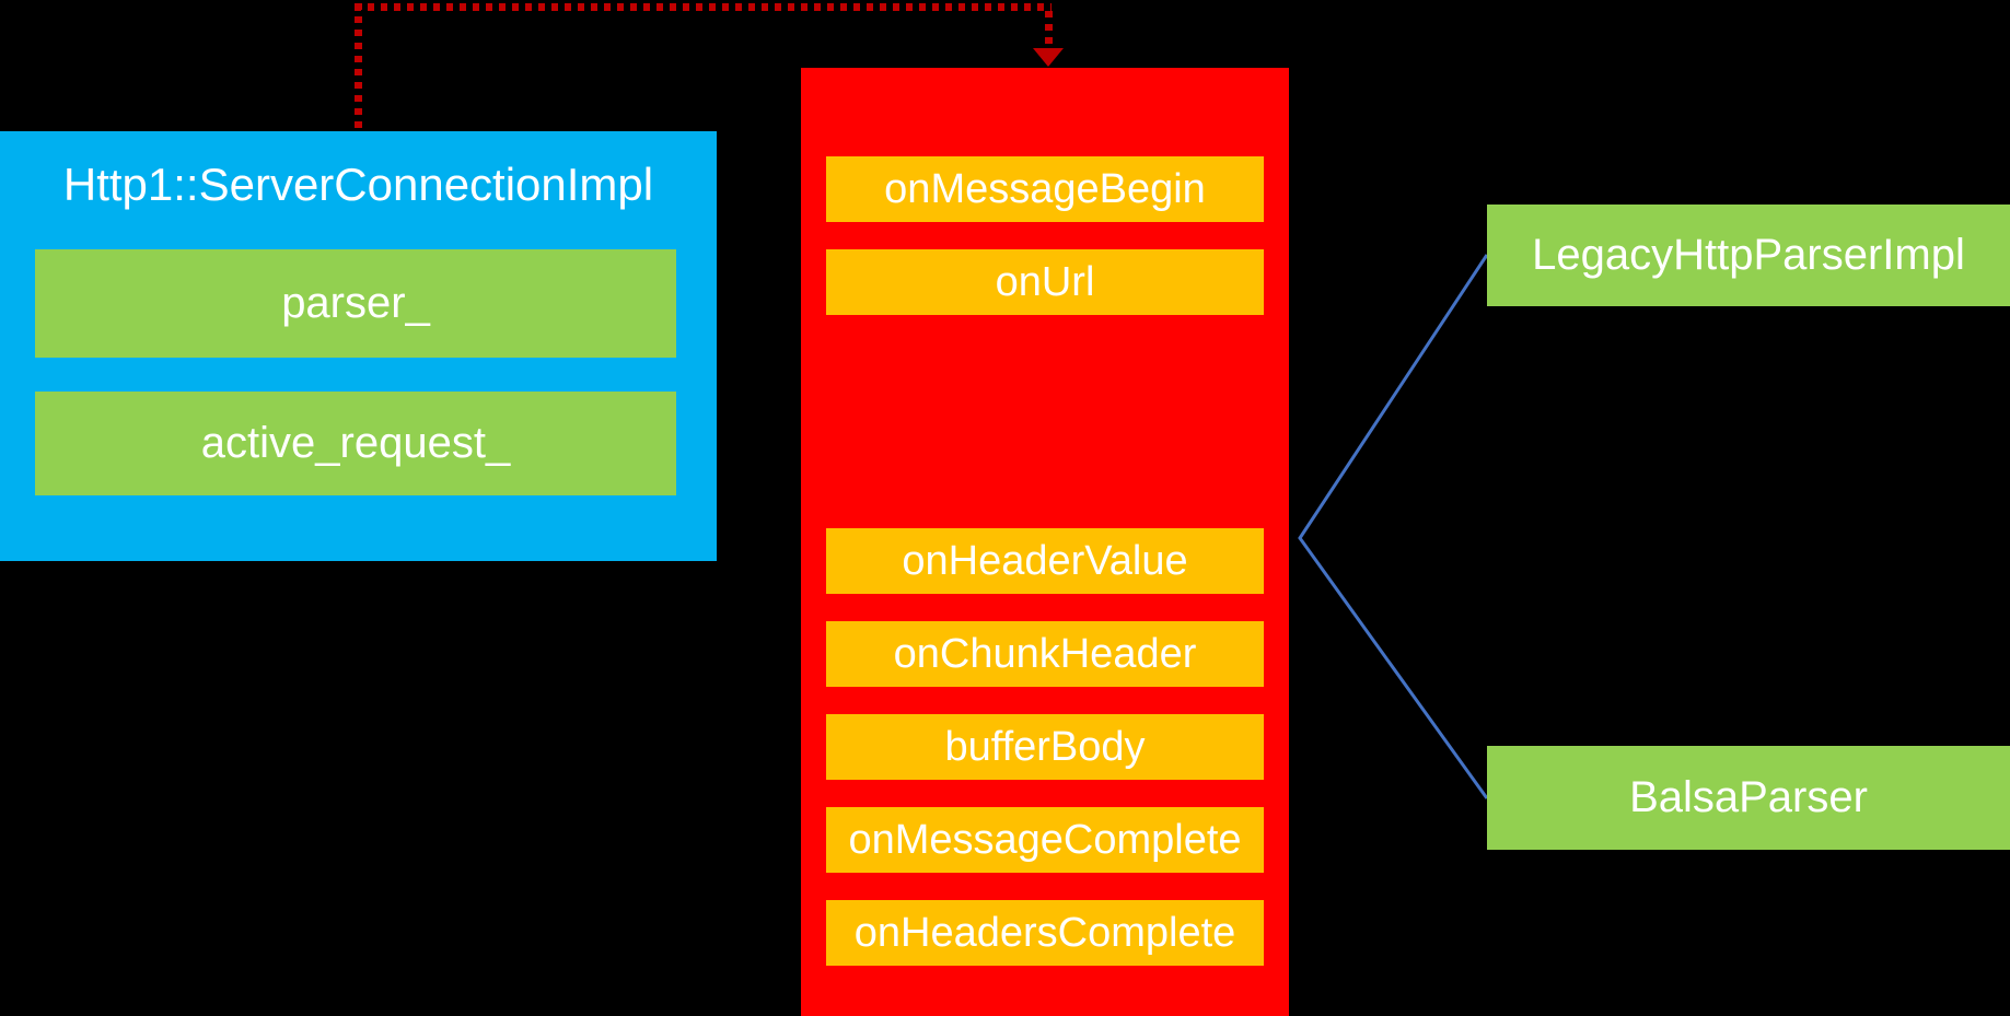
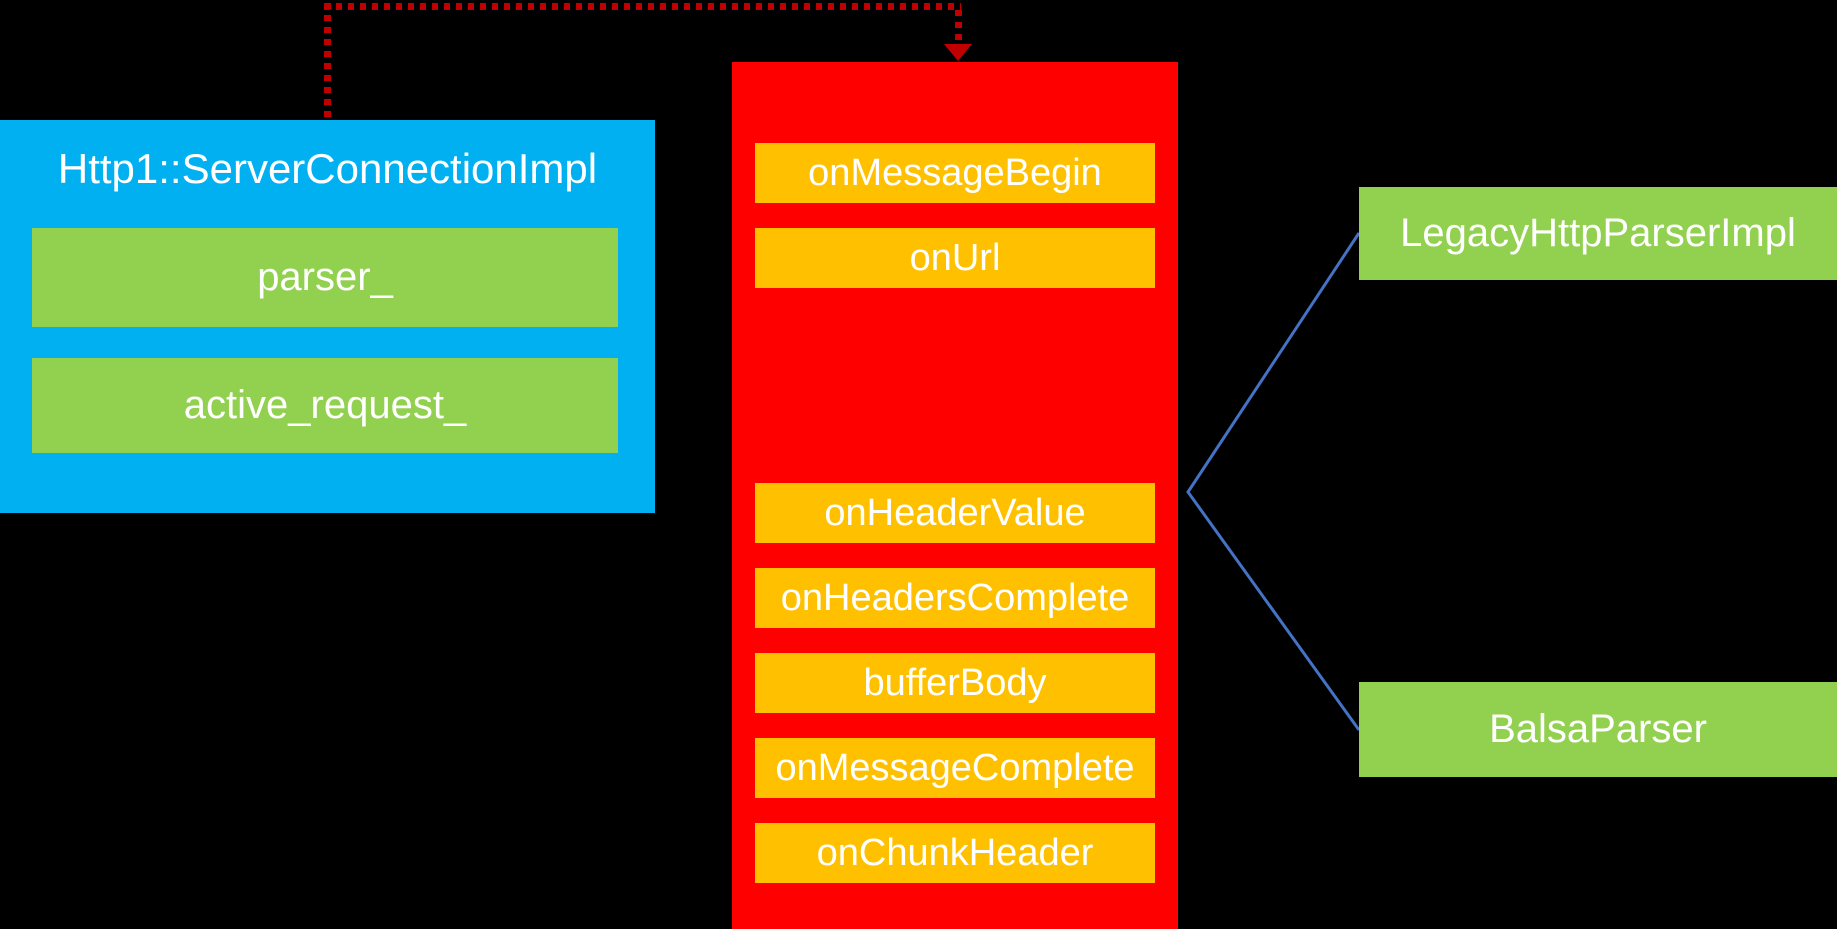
  Http1::ServerConnectionImpl
  parser_
  active_request_
  onMessageBegin
  onUrl
  onHeaderValue
- onChunkHeader
+ onHeadersComplete
  bufferBody
  onMessageComplete
- onHeadersComplete
+ onChunkHeader
  LegacyHttpParserImpl
  BalsaParser
